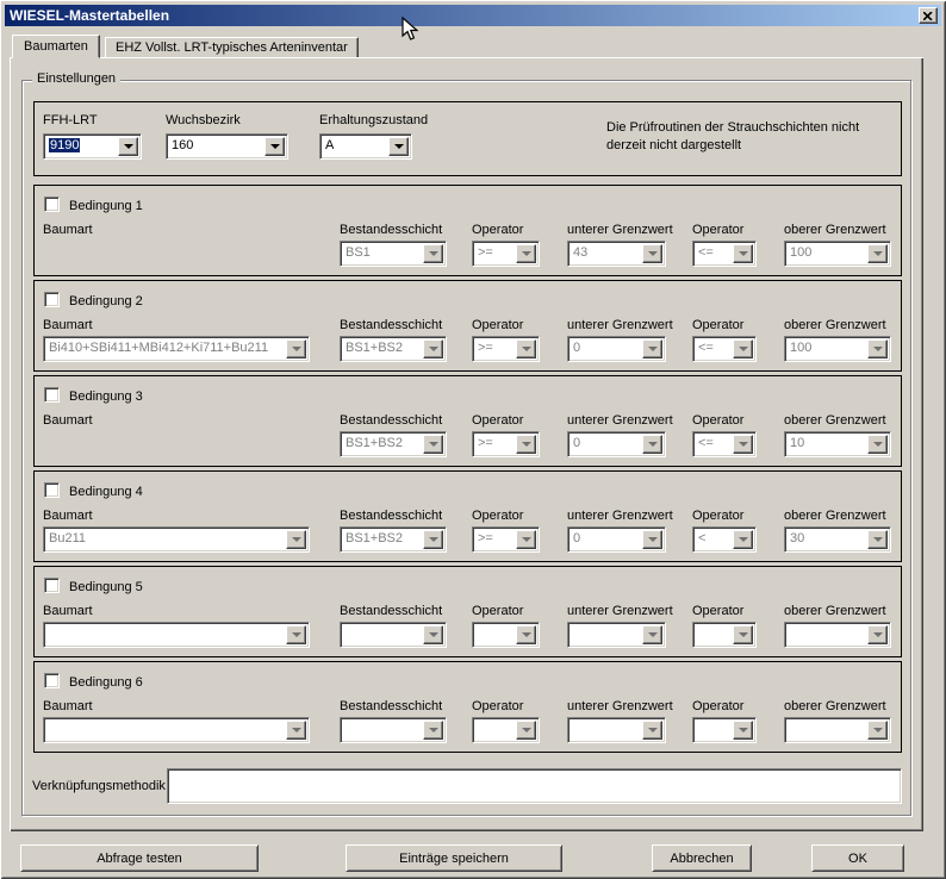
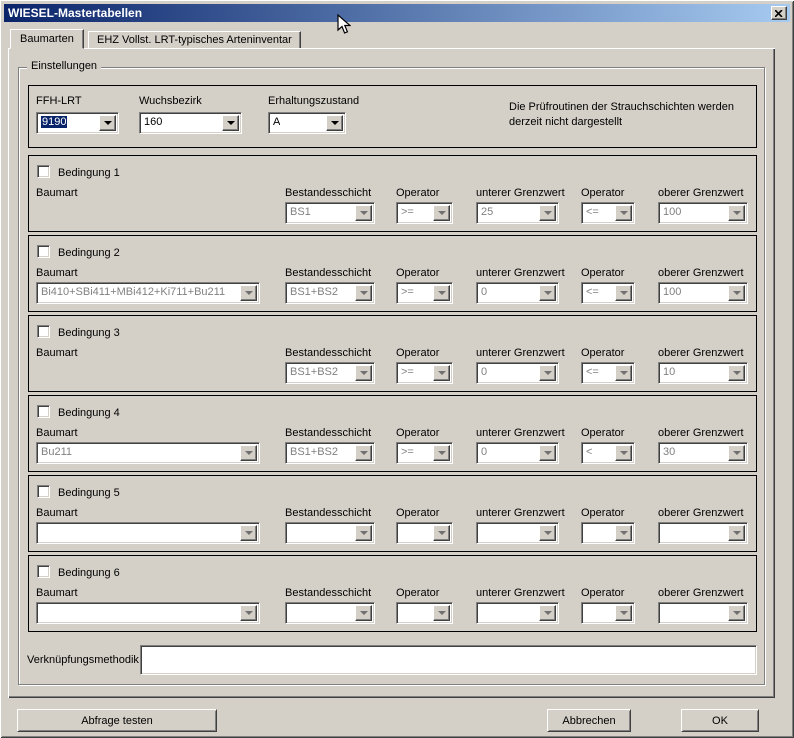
  WIESEL-Mastertabellen
  Baumarten
  EHZ Vollst. LRT-typisches Arteninventar
  Einstellungen
  FFH-LRT
  9190
  Wuchsbezirk
  160
  Erhaltungszustand
  A
- Die Prüfroutinen der Strauchschichten nicht
+ Die Prüfroutinen der Strauchschichten werden
  derzeit nicht dargestellt
  Bedingung 1
  Baumart
  Bestandesschicht
  BS1
  Operator
  >=
  unterer Grenzwert
- 43
+ 25
  Operator
  <=
  oberer Grenzwert
  100
  Bedingung 2
  Baumart
  Bi410+SBi411+MBi412+Ki711+Bu211
  Bestandesschicht
  BS1+BS2
  Operator
  >=
  unterer Grenzwert
  0
  Operator
  <=
  oberer Grenzwert
  100
  Bedingung 3
  Baumart
  Bestandesschicht
  BS1+BS2
  Operator
  >=
  unterer Grenzwert
  0
  Operator
  <=
  oberer Grenzwert
  10
  Bedingung 4
  Baumart
  Bu211
  Bestandesschicht
  BS1+BS2
  Operator
  >=
  unterer Grenzwert
  0
  Operator
  <
  oberer Grenzwert
  30
  Bedingung 5
  Baumart
  Bestandesschicht
  Operator
  unterer Grenzwert
  Operator
  oberer Grenzwert
  Bedingung 6
  Baumart
  Bestandesschicht
  Operator
  unterer Grenzwert
  Operator
  oberer Grenzwert
  Verknüpfungsmethodik
  Abfrage testen
- Einträge speichern
  Abbrechen
  OK
